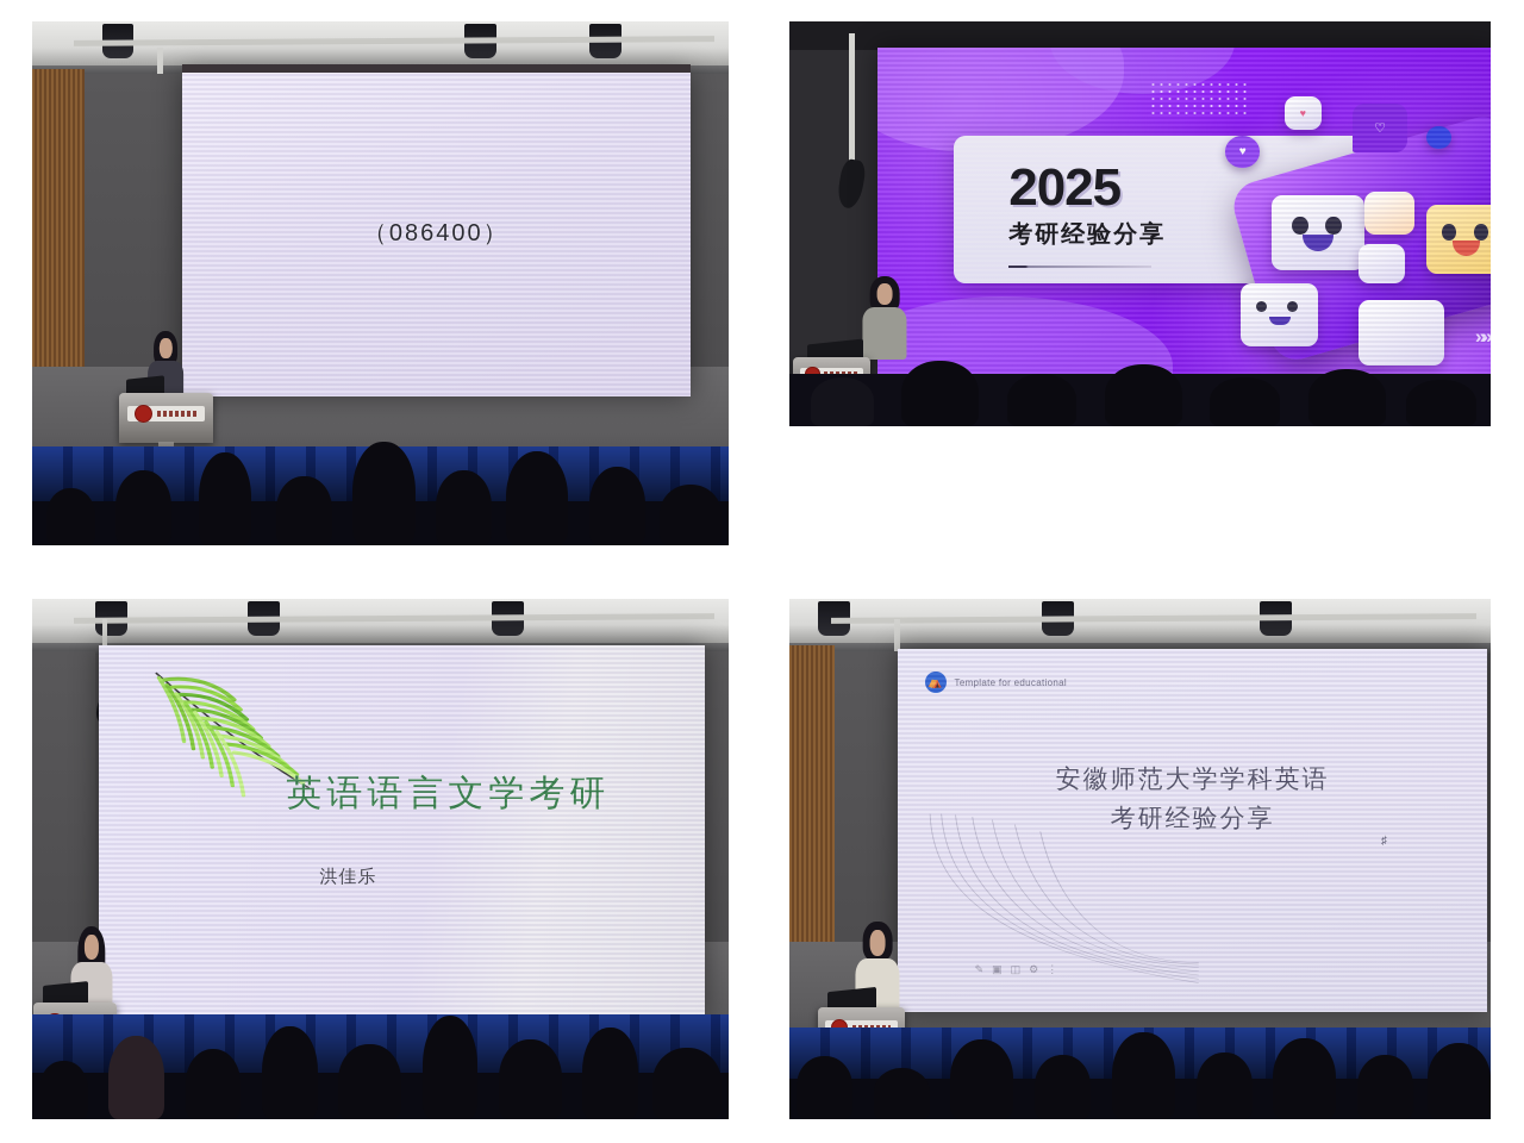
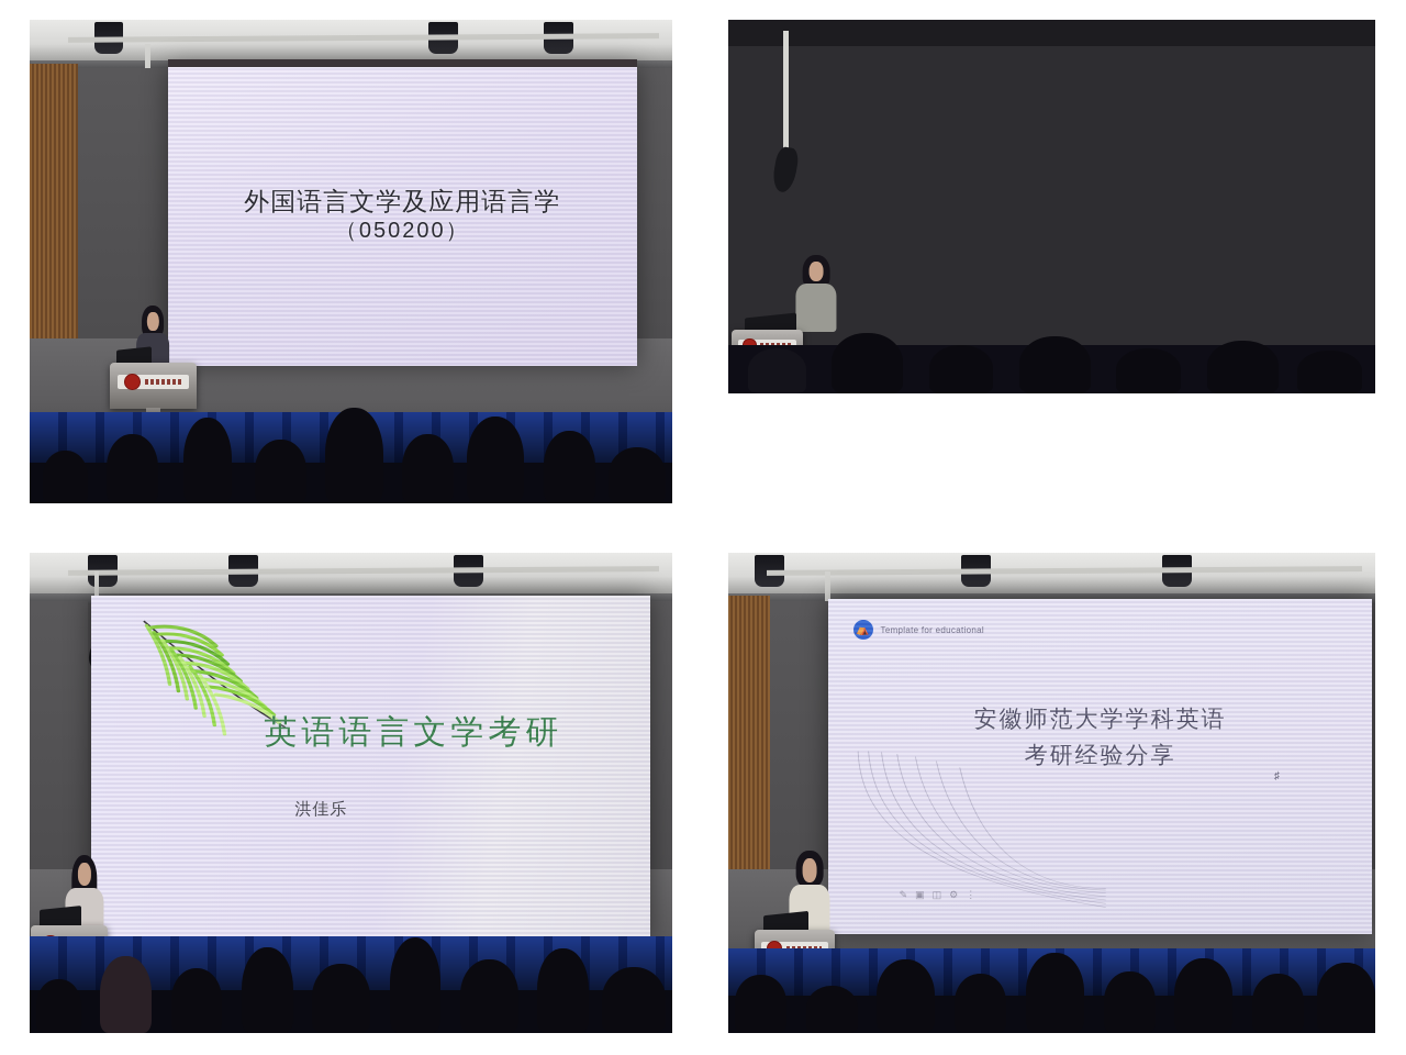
+ 外国语言文学及应用语言学
- （086400）
+ （050200）
- 2025
- 考研经验分享
